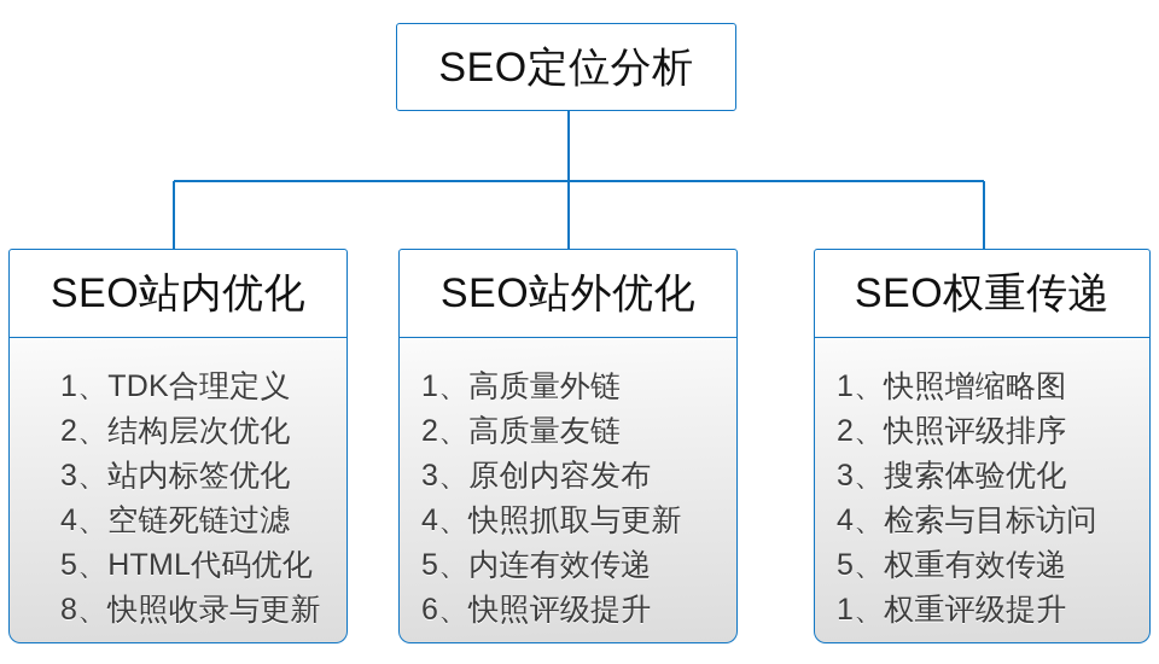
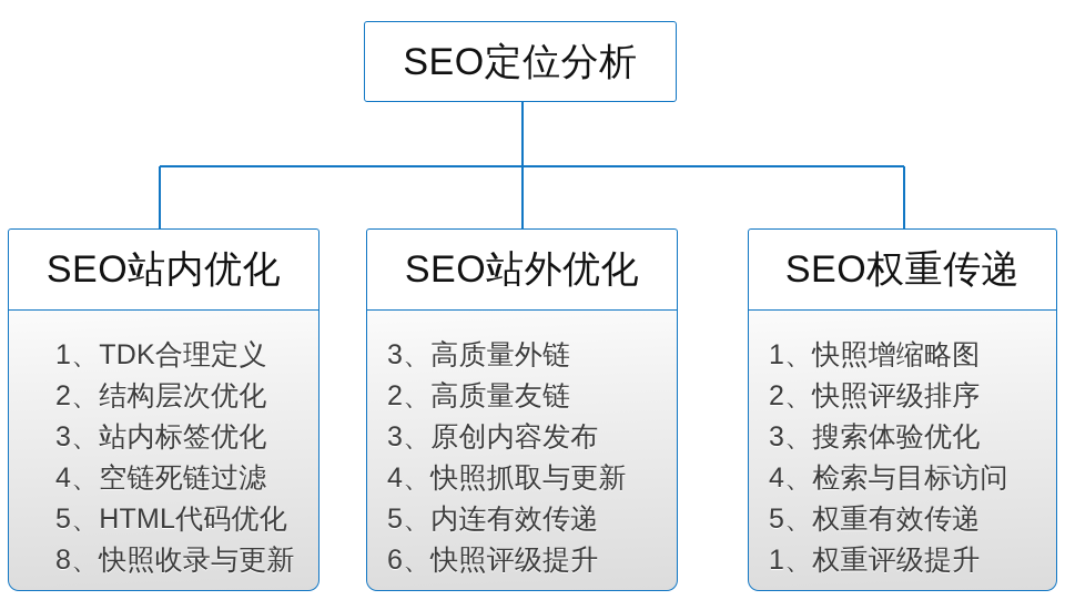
  SEO定位分析
  SEO站内优化
  1、TDK合理定义
  2、结构层次优化
  3、站内标签优化
  4、空链死链过滤
  5、HTML代码优化
  8、快照收录与更新
  SEO站外优化
- 1、高质量外链
+ 3、高质量外链
  2、高质量友链
  3、原创内容发布
  4、快照抓取与更新
  5、内连有效传递
  6、快照评级提升
  SEO权重传递
  1、快照增缩略图
  2、快照评级排序
  3、搜索体验优化
  4、检索与目标访问
  5、权重有效传递
  1、权重评级提升
